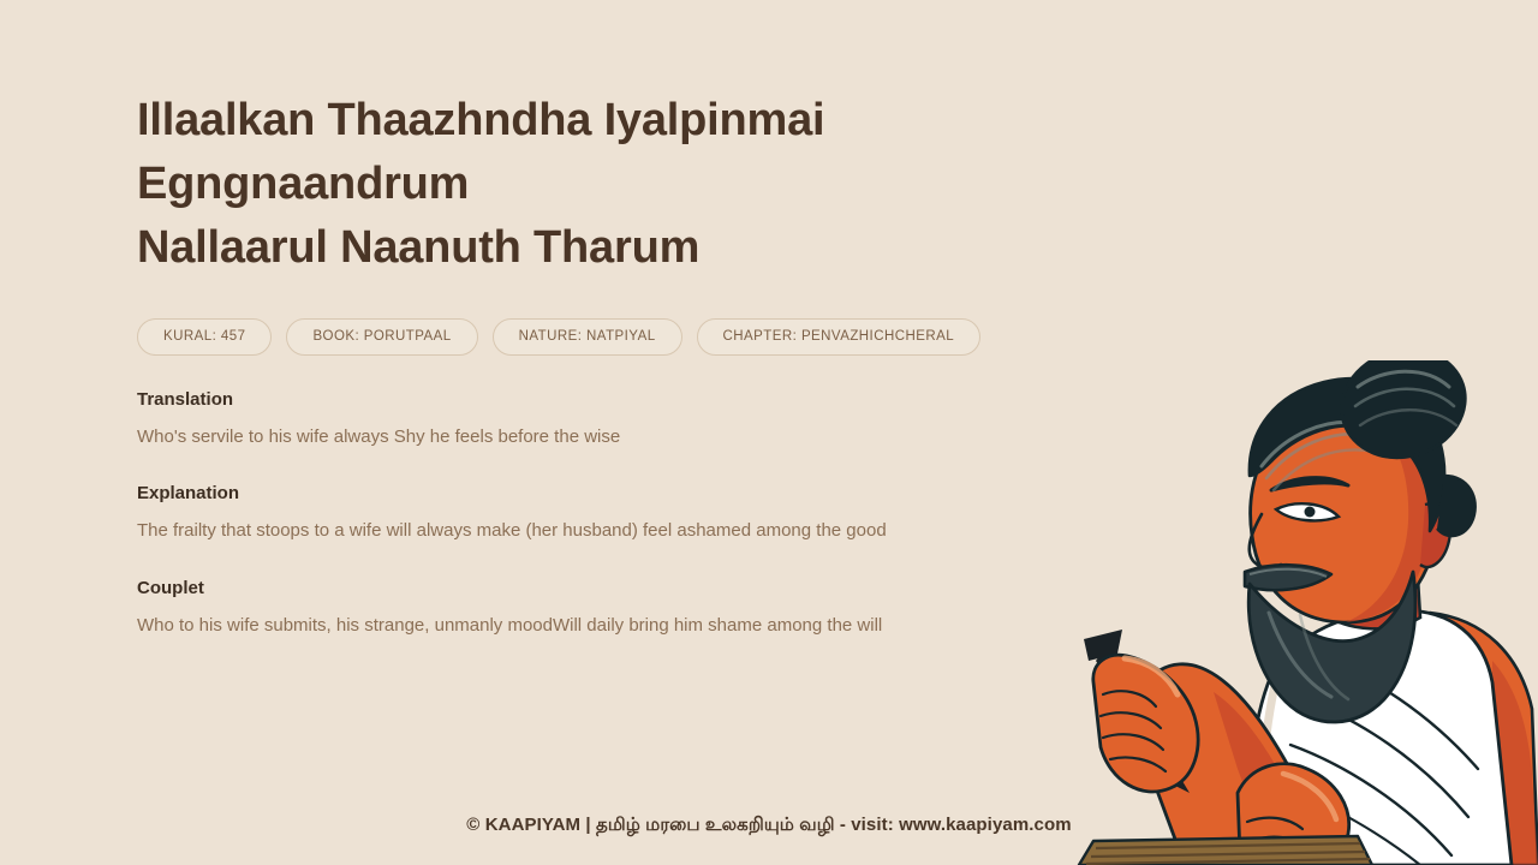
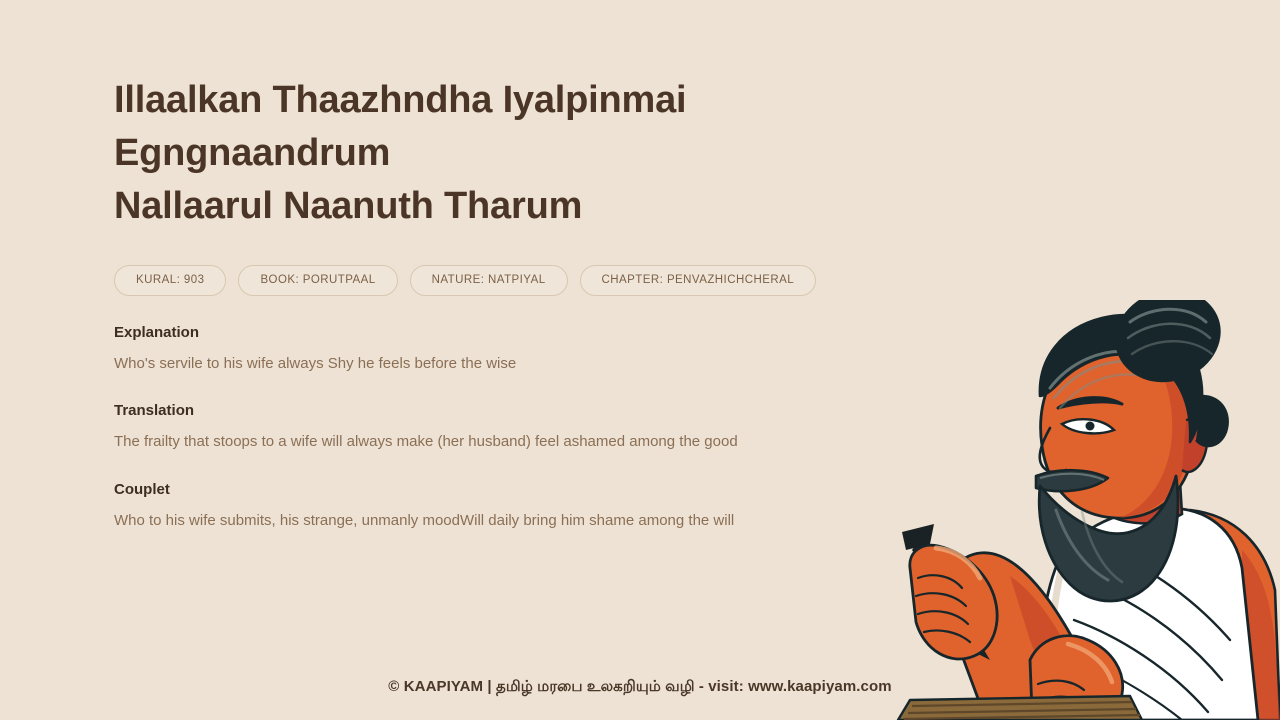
  Illaalkan Thaazhndha Iyalpinmai Egngnaandrum
  Nallaarul Naanuth Tharum
- KURAL: 457
+ KURAL: 903
  BOOK: PORUTPAAL
  NATURE: NATPIYAL
  CHAPTER: PENVAZHICHCHERAL
- Translation
+ Explanation
  Who's servile to his wife always Shy he feels before the wise
- Explanation
+ Translation
  The frailty that stoops to a wife will always make (her husband) feel ashamed among the good
  Couplet
  Who to his wife submits, his strange, unmanly moodWill daily bring him shame among the will
  © KAAPIYAM | தமிழ் மரபை உலகறியும் வழி - visit: www.kaapiyam.com
